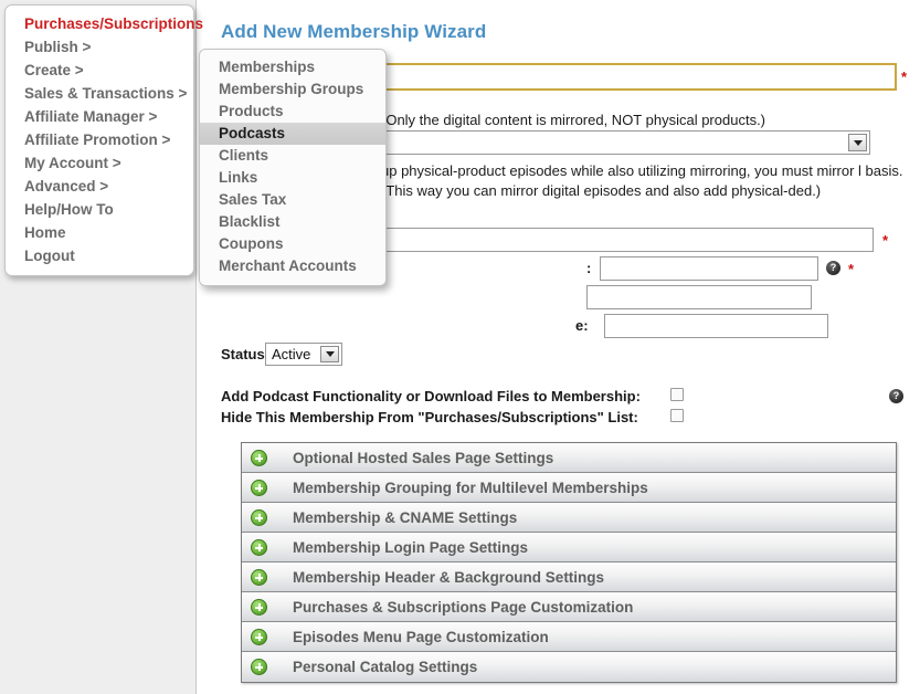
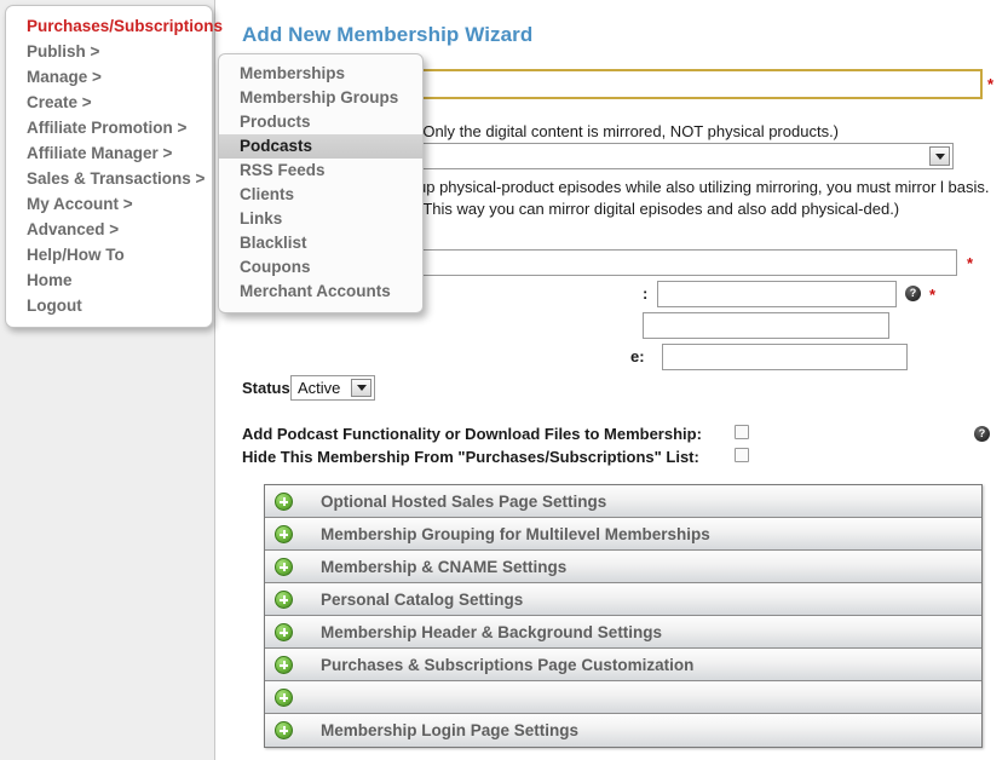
  Add New Membership Wizard
  *
  Only the digital content is mirrored, NOT physical products.)
  p physical-product episodes while also utilizing mirroring, you must mirror l basis. This way you can mirror digital episodes and also add physical-ded.)
  *
  :
  ?
  *
  e:
  Status
  Active
  Add Podcast Functionality or Download Files to Membership:
  ?
  Hide This Membership From "Purchases/Subscriptions" List:
  Optional Hosted Sales Page Settings
  Membership Grouping for Multilevel Memberships
  Membership & CNAME Settings
- Membership Login Page Settings
+ Personal Catalog Settings
  Membership Header & Background Settings
  Purchases & Subscriptions Page Customization
- Episodes Menu Page Customization
- Personal Catalog Settings
+ Membership Login Page Settings
  Purchases/Subscriptions
  Publish >
+ Manage >
  Create >
- Sales & Transactions >
+ Affiliate Promotion >
  Affiliate Manager >
- Affiliate Promotion >
+ Sales & Transactions >
  My Account >
  Advanced >
  Help/How To
  Home
  Logout
  Memberships
  Membership Groups
  Products
  Podcasts
+ RSS Feeds
  Clients
  Links
- Sales Tax
  Blacklist
  Coupons
  Merchant Accounts
